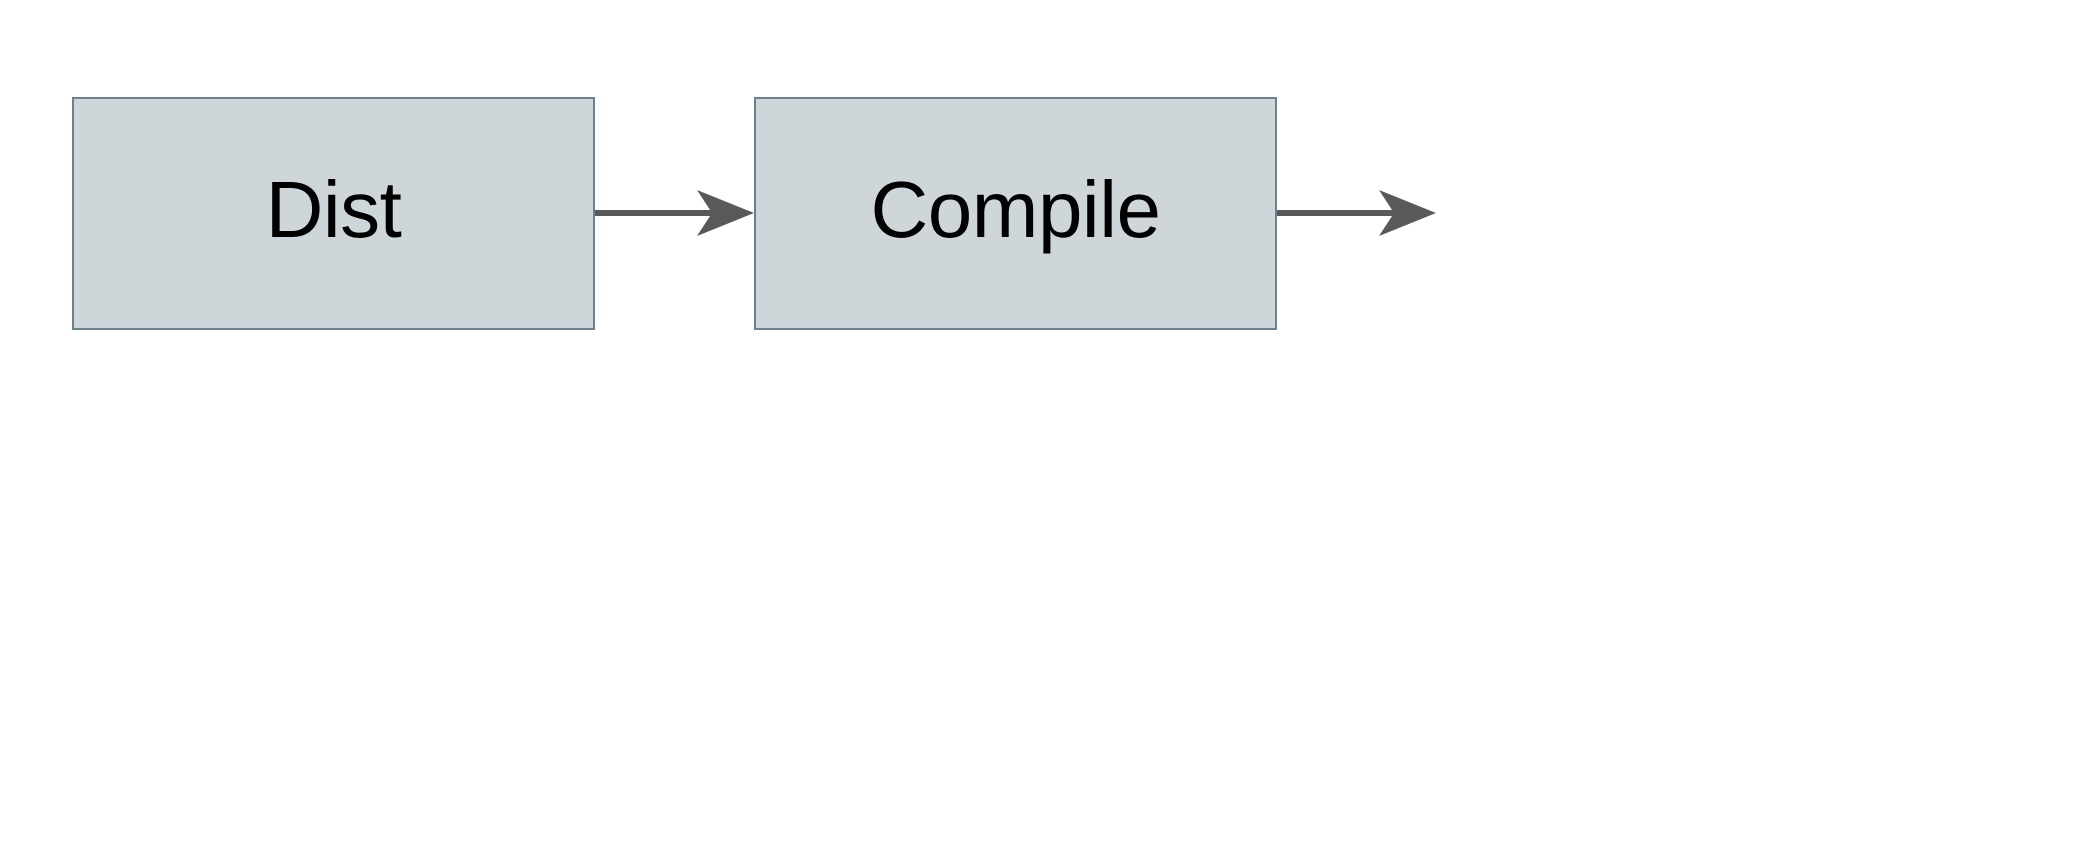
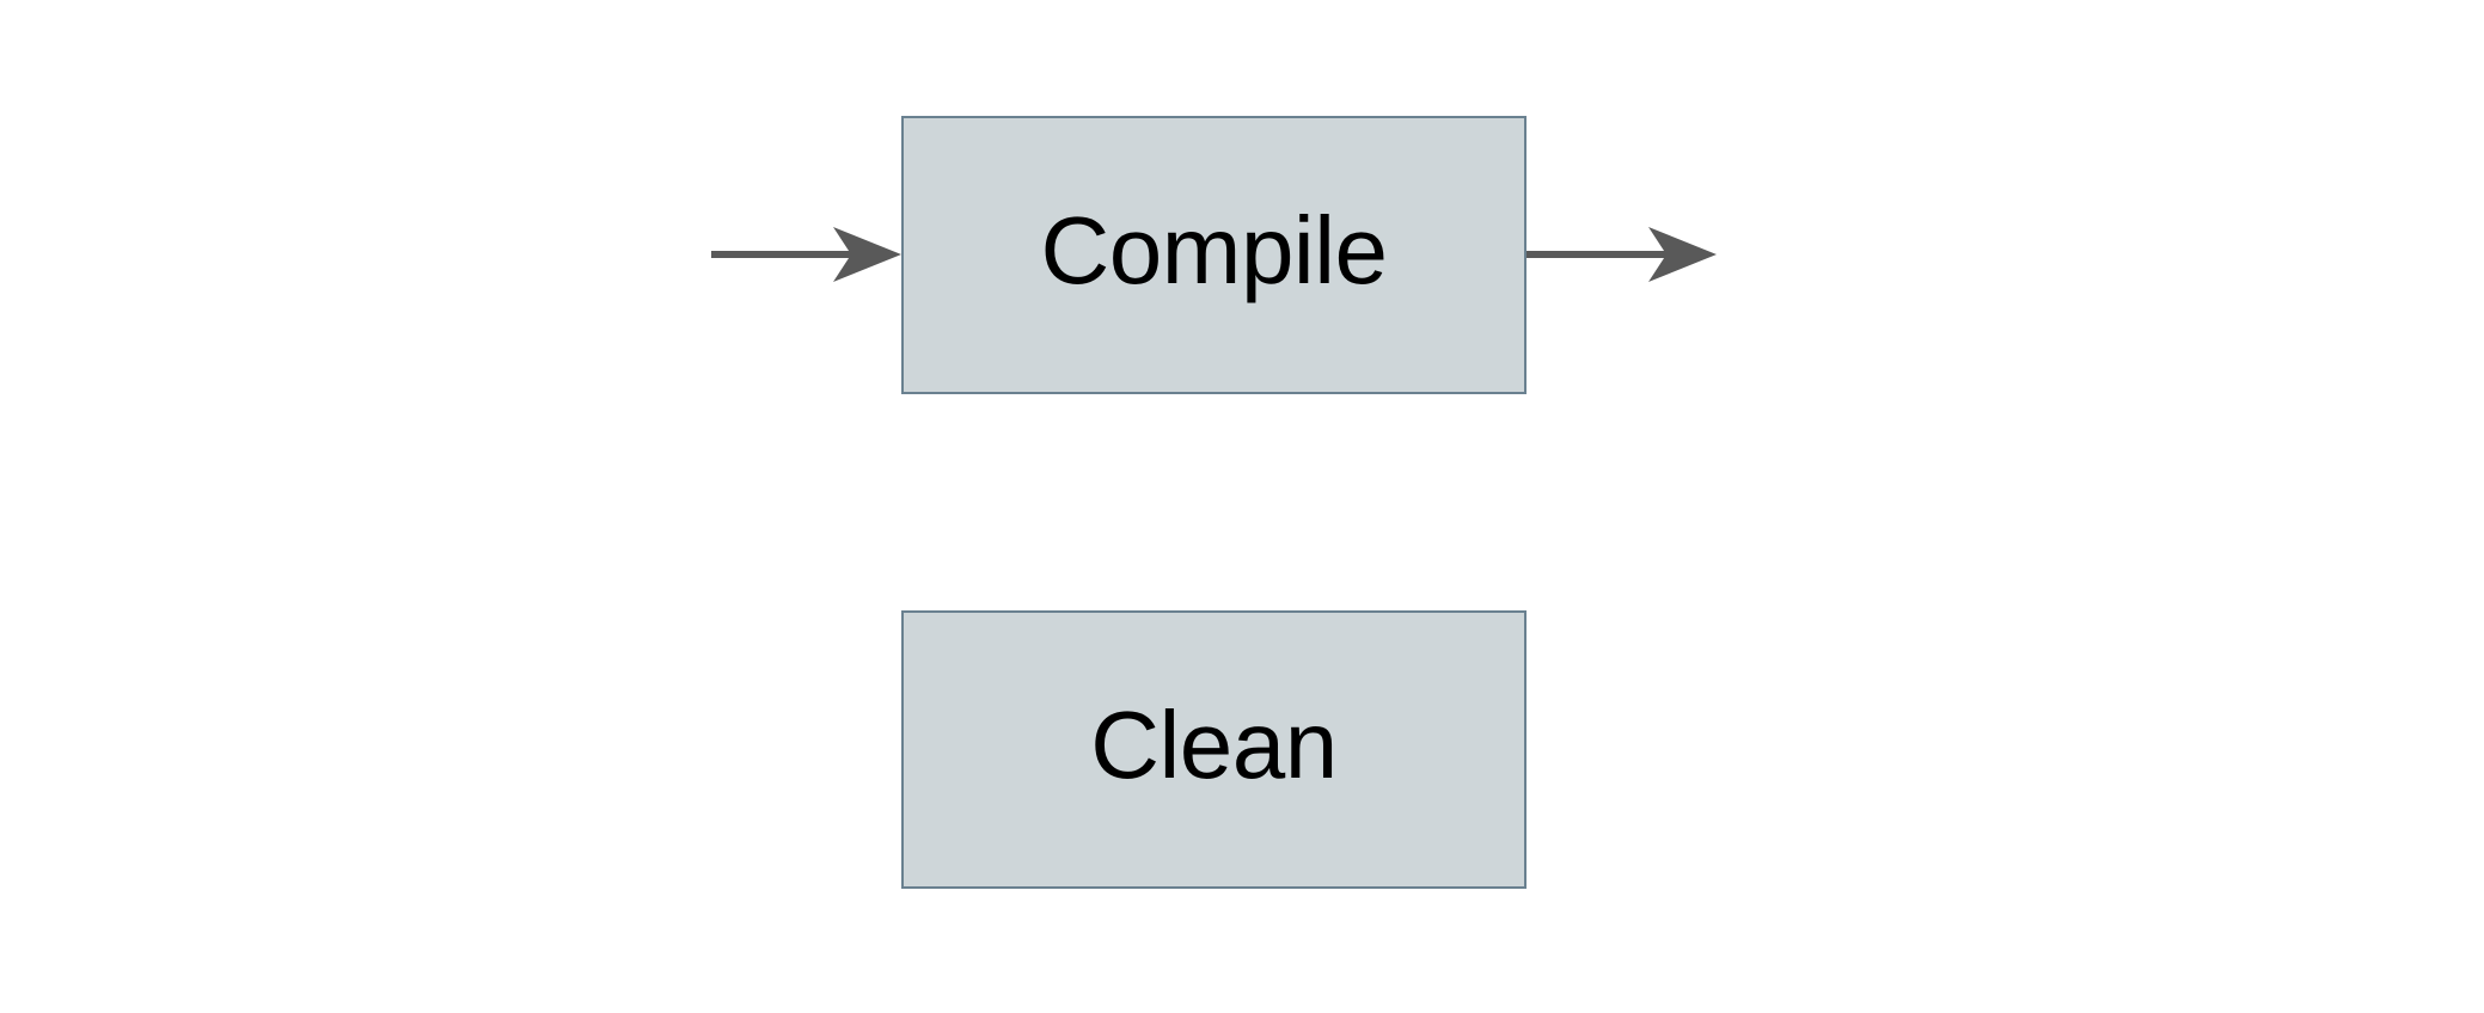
- Dist
  Compile
+ Clean
